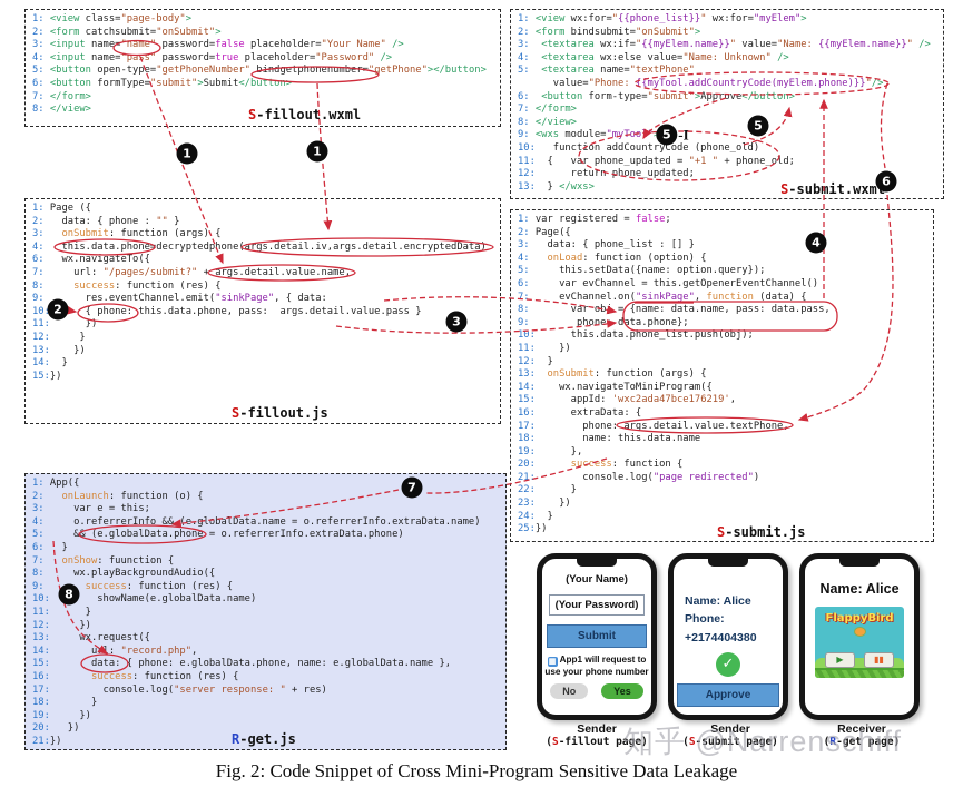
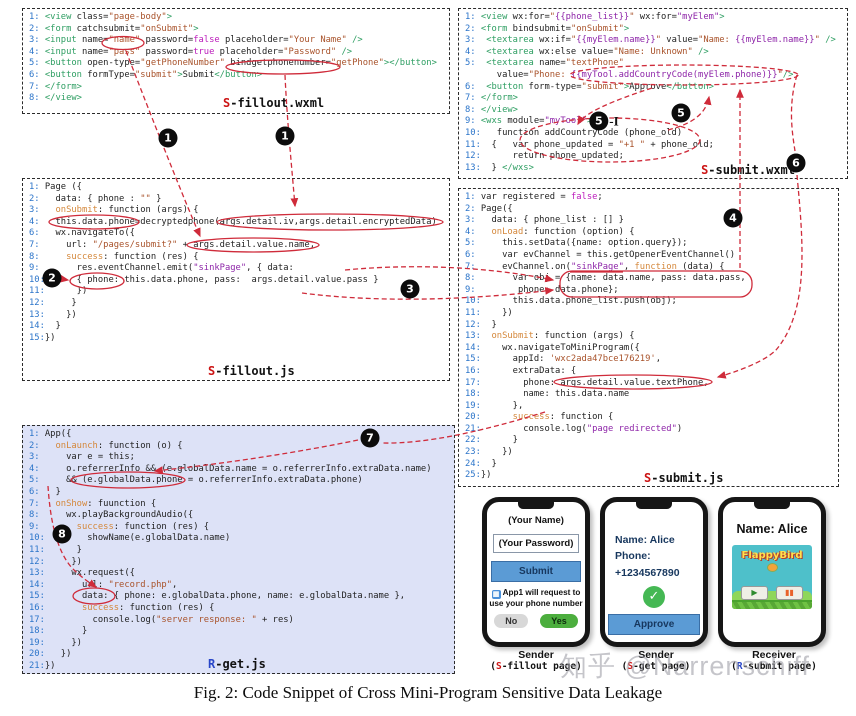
  1: <view class="page-body">
  2: <form catchsubmit="onSubmit">
  3: <input name="name" password=false placeholder="Your Name" />
  4: <input name="pas" password=true placeholder="Password" />
  5: <button open-type="getPhoneNumber" indgetphonenumber getPhone"></button>
  6: <button formType="submit">Submit</button>
  7: </form>
  8: </view>
  S-fillout.wxml
  1: <view wx:for="{{phone_list}}" wx:for="myElem">
  2: <form bindsubmit="onSubmit">
  3: <textarea wx:if="{{myElem.name}}" value="Name: {{myElem.name}}" />
  4: <textarea wx:else value="Name: Unknown" />
  5: <textarea name="textPhone"
  value="Phone: {{myTool.addCountryCode(myElem.phone)}}"/>
  6: <button form-type="submit">Approve</button>
  7: </form>
  8: </view>
  9: <wxs module="myool"
  10: functon addCountryCode (phone_old)
  11: { var phone_updated = "+1 " + phone_old;
  12: return phone_updated;
  13: } </wxs>
  S-submit.wxm
  1: Page ({
  2: data: { phone : "" }
  3: onSubmit: function (args) {
  4: this.data.phone=decryptedphoneargs.detail.iv,args.detail.encryptedData)
  6: wx.navigateTo({
  7: url: "/pages/submit?" + args.detail.value.name,
  8: success: function (res) {
  9: res.eventChannel.emit("sinkPage", { data:
  10 { phone: this.data.phone, pass: args.detail.value.pass }
  11: })
  12: }
  13: })
  14: }
  15:})
  S-fillout.js
  1: var registered = false;
  2: Page({
  3: data: { phone_list : [] }
  4: onLoad: function (option) {
  5: this.setData({name: option.query});
  6: var evChannel = this.getOpenerEventChannel()
  7: evChannel.on("sinkPage", function (data) {
  8: var ob = {name: data.name, pass: data.pass,
  9: phone: data.phone};
  10: this.data.phone_list.push(obj);
  11: })
  12: }
  13: onSubmit: function (args) {
  14: wx.navigateToMiniProgram({
  15: appId: 'wxc2ada47bce176219',
  16: extraData: {
  17: phone: args.detail.value.textPhone,
  18: name: this.data.name
  19: },
  20: sucess: function {
  21: console.log("page redirected")
  22: }
  23: })
  24: }
  25:})
  S-submit.js
  1: App({
  2: onLaunch: function (o) {
  3: var e = this;
  4: o.referrerInfo && (elobalData.name = o.referrerInfo.extraData.name)
  5: && (e.globalData.phone = o.referrerInfo.extraData.phone)
  6: }
  7: onShow: fuunction {
  8: wx.playBackgroundAudio({
  9: success: function (res) {
  10: showName(e.globalData.name)
  11: }
  12: })
  13: wx.request({
  14: url: "record.php",
  15: data: { phone: e.globalData.phone, name: e.globalData.name },
  16: success: function (res) {
  17: console.log("server response: " + res)
  18: }
  19: })
  20: })
  21:})
  R-get.js
  1
  1
  2
  3
  4
  5
  -I
  5
  6
  7
  8
  (Your Name)
  (Your Password)
  Submit
  App1 will request to use your phone number
  No
  Yes
  Name: Alice
  Phone:
- +2174404380
+ +1234567890
  ✓
  Approve
  Name: Alice
  FlappyBird
  ▶
  ▮▮
  Sender
  (S-fillout page)
  Sender
- (S-submit page)
+ (S-get page)
  Receiver
- (R-get page)
+ (R-submit page)
  知乎 @Narrenschiff
  Fig. 2: Code Snippet of Cross Mini-Program Sensitive Data Leakage
